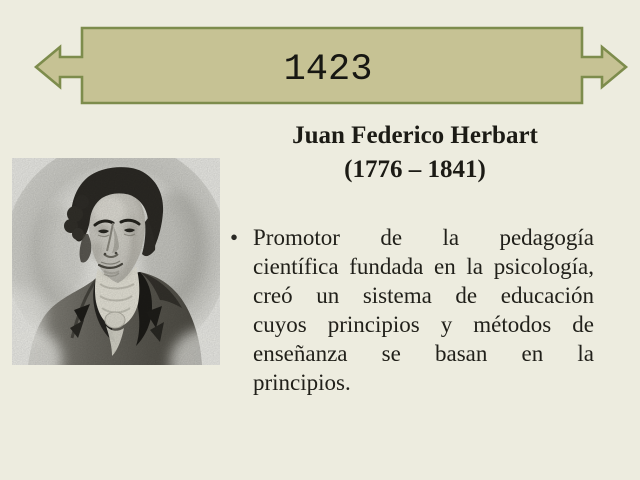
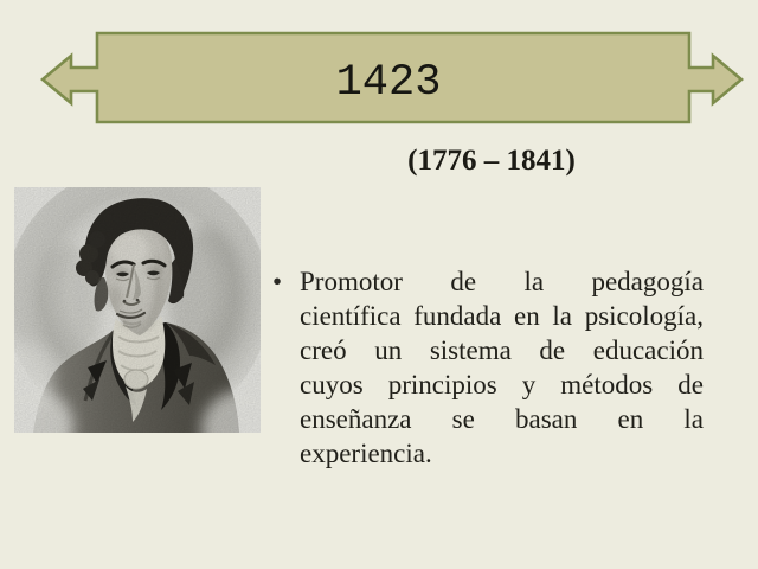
  1423
- Juan Federico Herbart
  (1776 – 1841)
  •
- Promotor de la pedagogía científica fundada en la psicología, creó un sistema de educación cuyos principios y métodos de enseñanza se basan en la principios.
+ Promotor de la pedagogía científica fundada en la psicología, creó un sistema de educación cuyos principios y métodos de enseñanza se basan en la experiencia.
